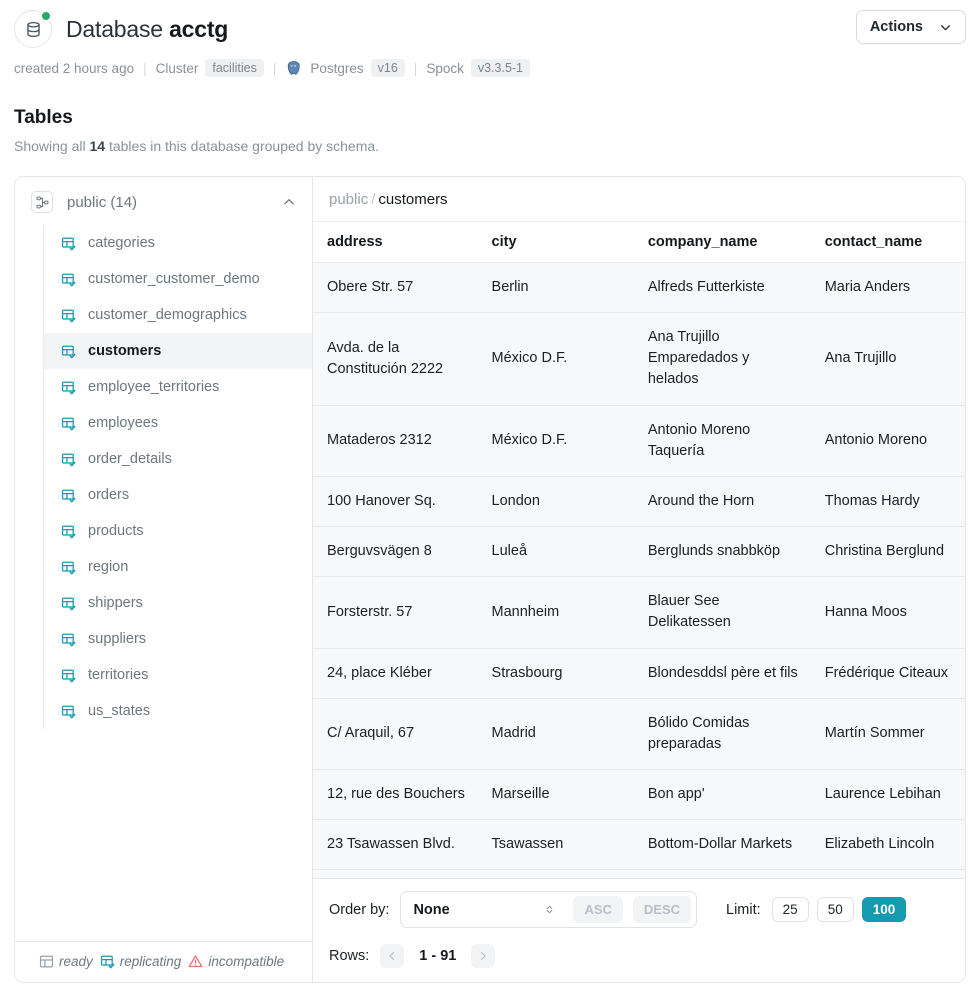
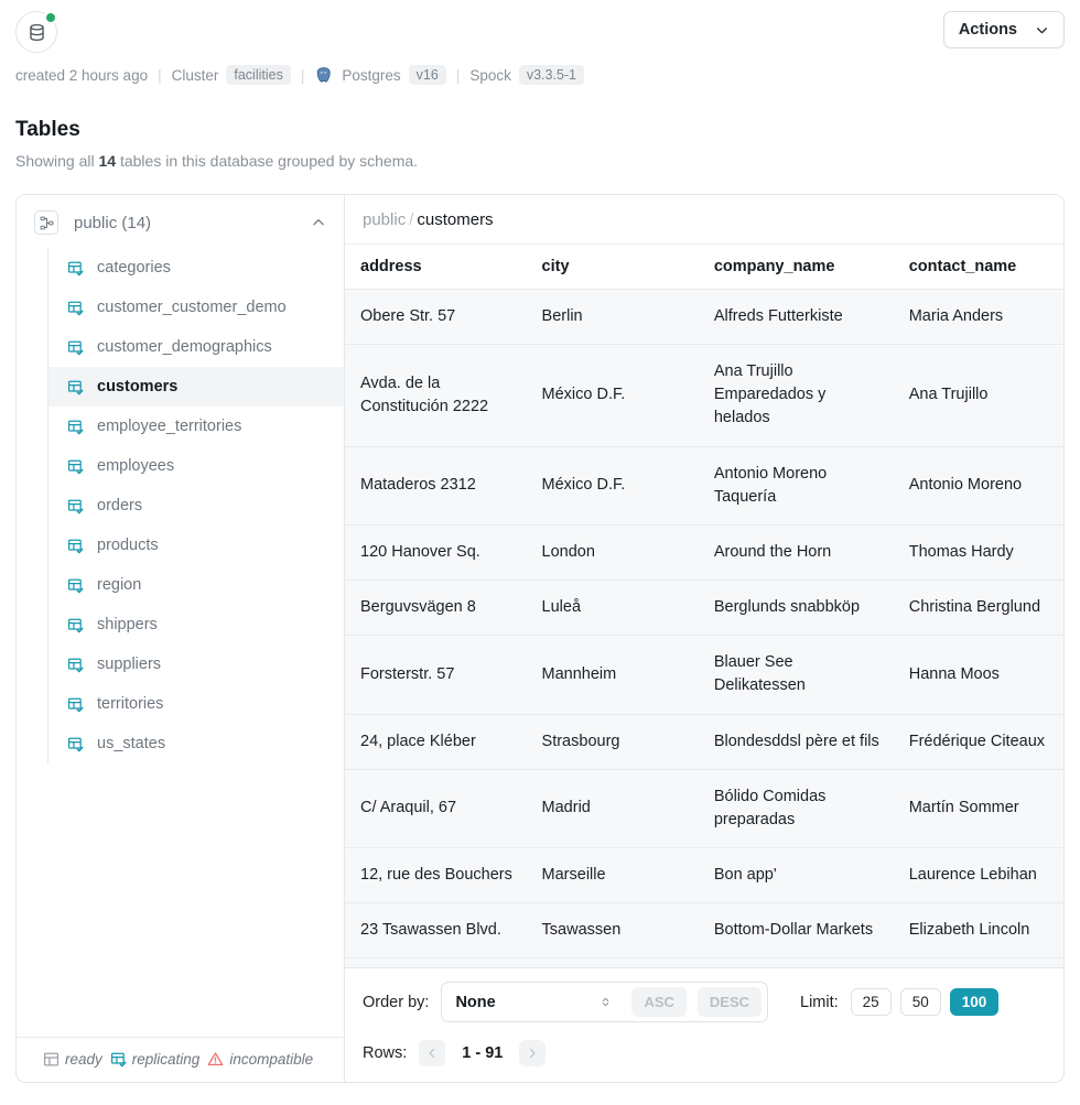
- Database acctg
  created 2 hours ago
  |
  Cluster
  facilities
  |
  Postgres
  v16
  |
  Spock
  v3.3.5-1
  Actions
  Tables
  Showing all 14 tables in this database grouped by schema.
  public (14)
  categories
  customer_customer_demo
  customer_demographics
  customers
  employee_territories
  employees
- order_details
  orders
  products
  region
  shippers
  suppliers
  territories
  us_states
  ready
  replicating
  incompatible
  public / customers
  address	city	company_name	contact_name
  Obere Str. 57	Berlin	Alfreds Futterkiste	Maria Anders
  Avda. de la Constitución 2222	México D.F.	Ana Trujillo Emparedados y helados	Ana Trujillo
  Mataderos 2312	México D.F.	Antonio Moreno Taquería	Antonio Moreno
- 100 Hanover Sq.	London	Around the Horn	Thomas Hardy
+ 120 Hanover Sq.	London	Around the Horn	Thomas Hardy
  Berguvsvägen 8	Luleå	Berglunds snabbköp	Christina Berglund
  Forsterstr. 57	Mannheim	Blauer See Delikatessen	Hanna Moos
  24, place Kléber	Strasbourg	Blondesddsl père et fils	Frédérique Citeaux
  C/ Araquil, 67	Madrid	Bólido Comidas preparadas	Martín Sommer
  12, rue des Bouchers	Marseille	Bon app'	Laurence Lebihan
  23 Tsawassen Blvd.	Tsawassen	Bottom-Dollar Markets	Elizabeth Lincoln
  Order by:
  None
  ASC
  DESC
  Limit:
  25
  50
  100
  Rows:
  1 - 91
